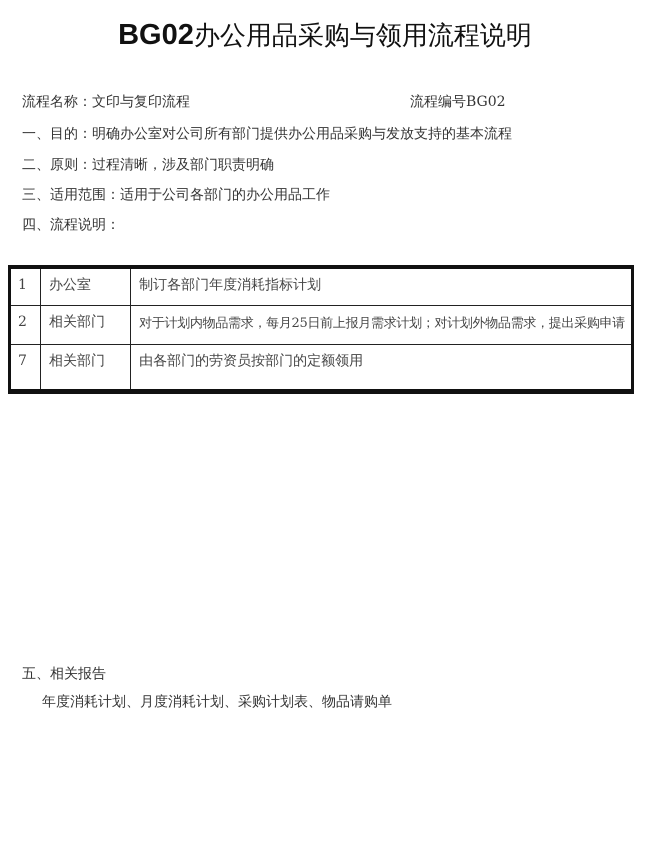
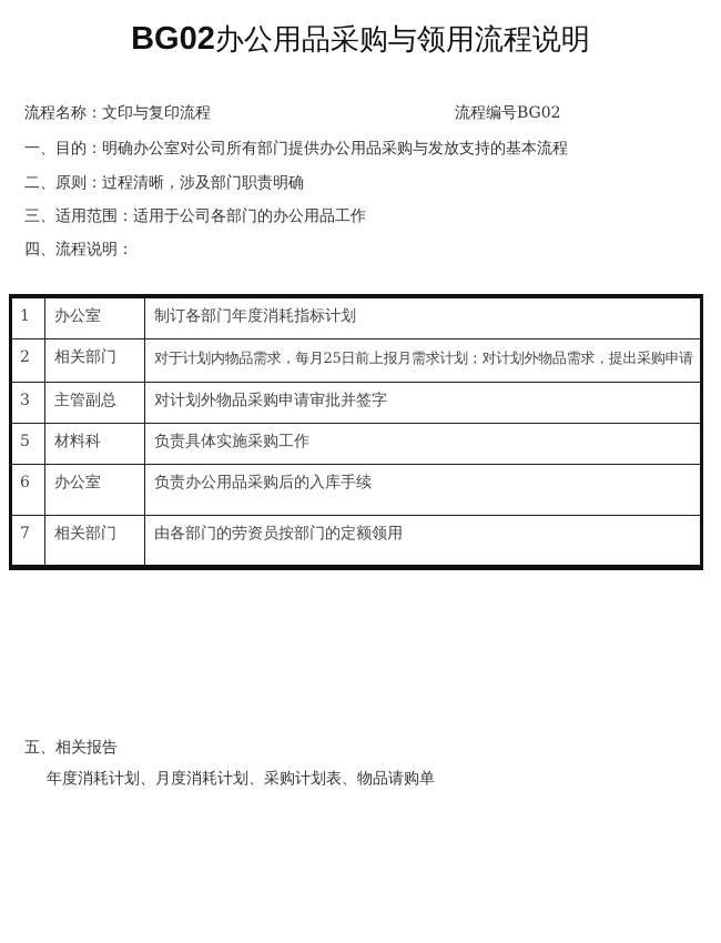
  BG02办公用品采购与领用流程说明
  流程名称：文印与复印流程
  流程编号BG02
  一、目的：明确办公室对公司所有部门提供办公用品采购与发放支持的基本流程
  二、原则：过程清晰，涉及部门职责明确
  三、适用范围：适用于公司各部门的办公用品工作
  四、流程说明：
  1	办公室	制订各部门年度消耗指标计划
  2	相关部门	对于计划内物品需求，每月25日前上报月需求计划；对计划外物品需求，提出采购申请
+ 3	主管副总	对计划外物品采购申请审批并签字
+ 5	材料科	负责具体实施采购工作
+ 6	办公室	负责办公用品采购后的入库手续
  7	相关部门	由各部门的劳资员按部门的定额领用
  五、相关报告
  年度消耗计划、月度消耗计划、采购计划表、物品请购单
